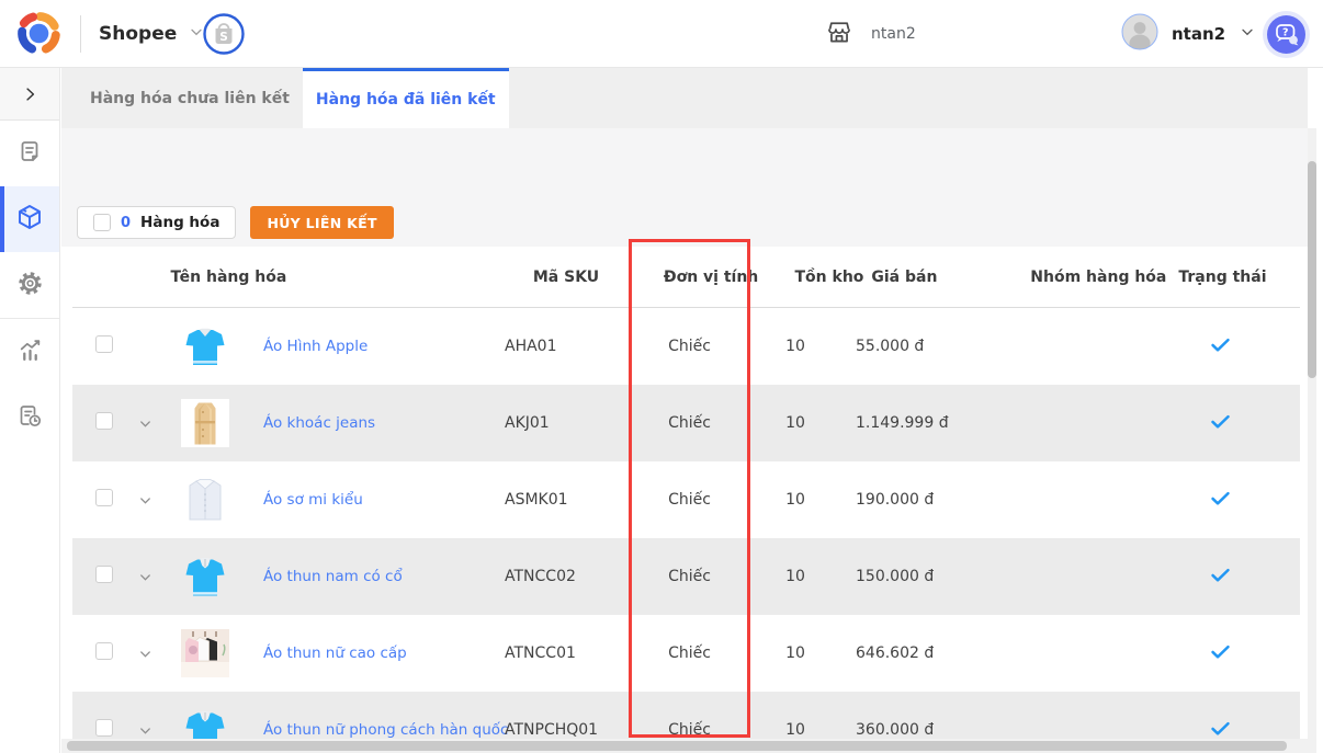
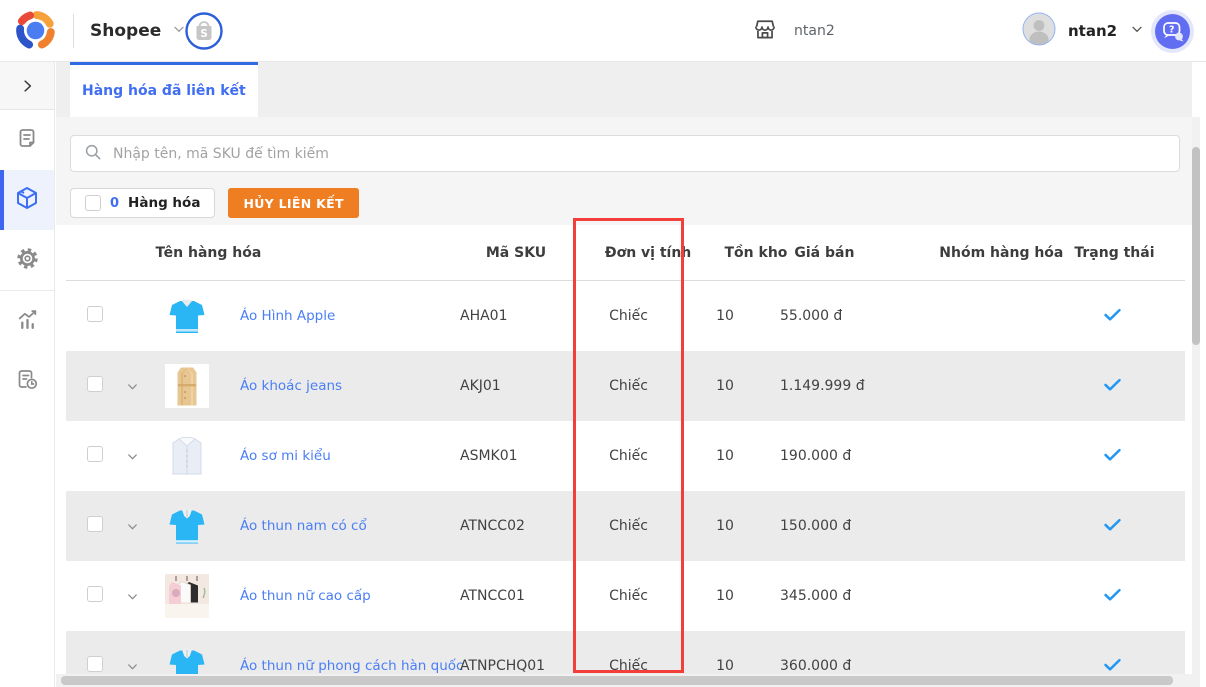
  Shopee
  S
  ntan2
  ntan2
  ?
- Hàng hóa chưa liên kết
  Hàng hóa đã liên kết
+ Nhập tên, mã SKU để tìm kiếm
  0
  Hàng hóa
  HỦY LIÊN KẾT
  Tên hàng hóa
  Mã SKU
  Đơn vị tính
  Tồn kho
  Giá bán
  Nhóm hàng hóa
  Trạng thái
  Áo Hình Apple
  AHA01
  Chiếc
  10
  55.000 đ
  Áo khoác jeans
  AKJ01
  Chiếc
  10
  1.149.999 đ
  Áo sơ mi kiểu
  ASMK01
  Chiếc
  10
  190.000 đ
  Áo thun nam có cổ
  ATNCC02
  Chiếc
  10
  150.000 đ
  Áo thun nữ cao cấp
  ATNCC01
  Chiếc
  10
- 646.602 đ
+ 345.000 đ
  Áo thun nữ phong cách hàn quốc
  ATNPCHQ01
  Chiếc
  10
  360.000 đ
